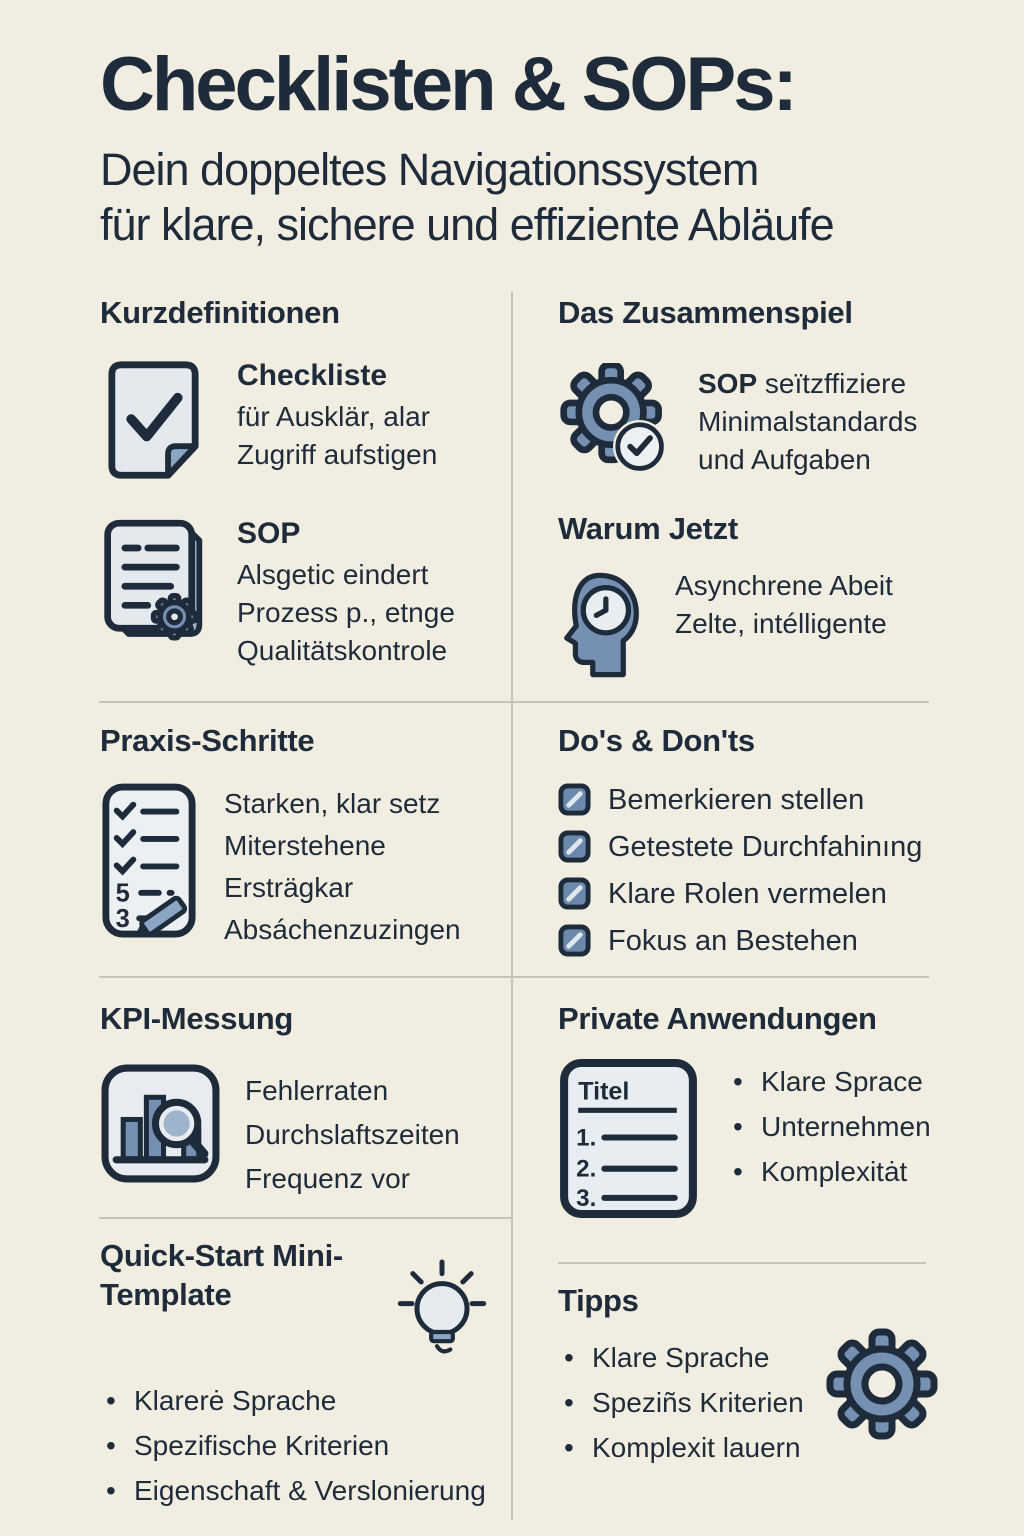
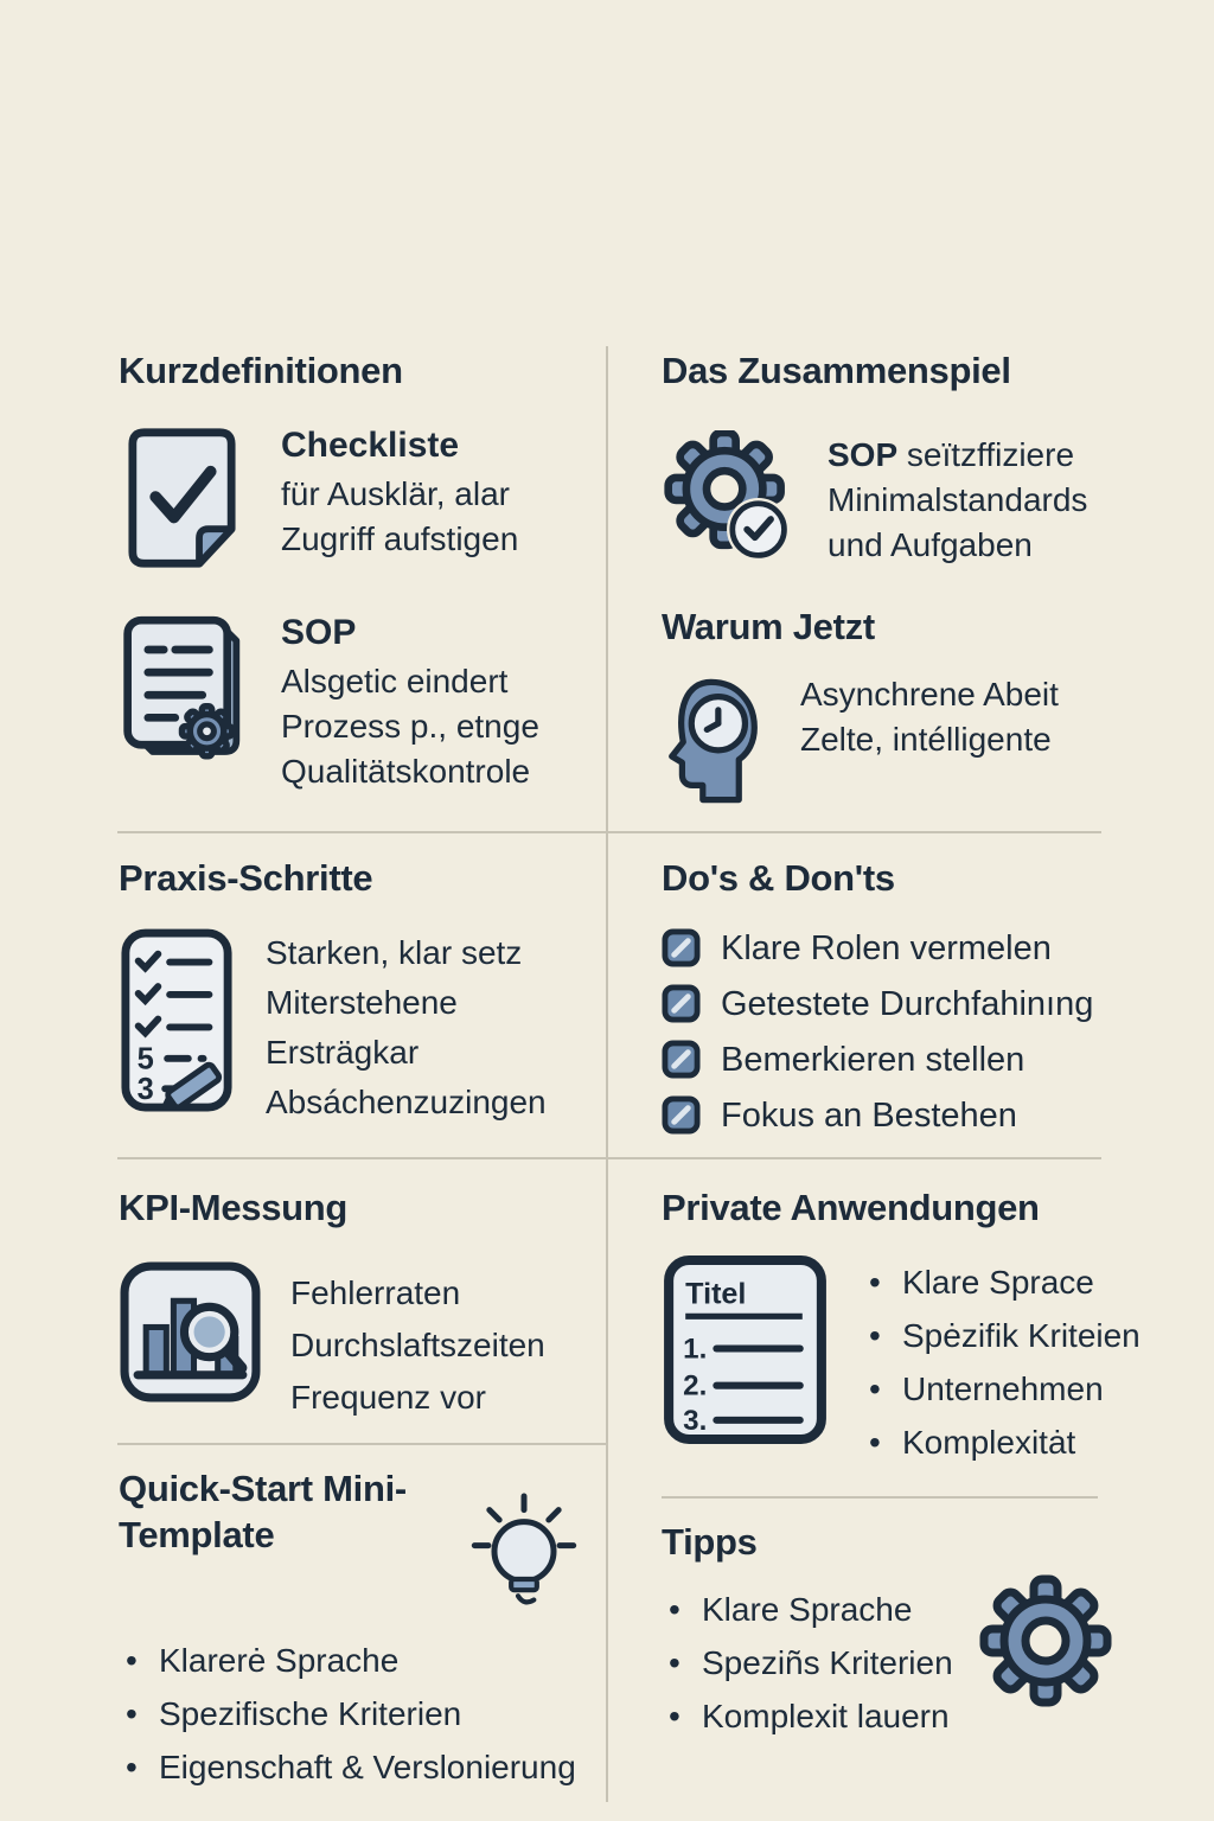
- Checklisten & SOPs:
- Dein doppeltes Navigationssystem
- für klare, sichere und effiziente Abläufe
  Kurzdefinitionen
  Checkliste
  für Ausklär, alar
  Zugriff aufstigen
  SOP
  Alsgetic eindert
  Prozess p., etnge
  Qualitätskontrole
  Praxis-Schritte
  5
  3
  Starken, klar setz
  Miterstehene
  Ersträgkar
  Absáchenzuzingen
  KPI-Messung
  Fehlerraten
  Durchslaftszeiten
  Frequenz vor
  Quick-Start Mini-
  Template
  Klarerė Sprache
  Spezifische Kriterien
  Eigenschaft & Verslonierung
  Das Zusammenspiel
  SOP seïtzffiziere
  Minimalstandards
  und Aufgaben
  Warum Jetzt
  Asynchrene Abeit
  Zelte, intélligente
  Do's & Don'ts
- Bemerkieren stellen
+ Klare Rolen vermelen
  Getestete Durchfahinıng
- Klare Rolen vermelen
+ Bemerkieren stellen
  Fokus an Bestehen
  Private Anwendungen
  Titel
  1.
  2.
  3.
  Klare Sprace
+ Spėzifik Kriteien
  Unternehmen
  Komplexitȧt
  Tipps
  Klare Sprache
  Speziñs Kriterien
  Komplexit lauern
